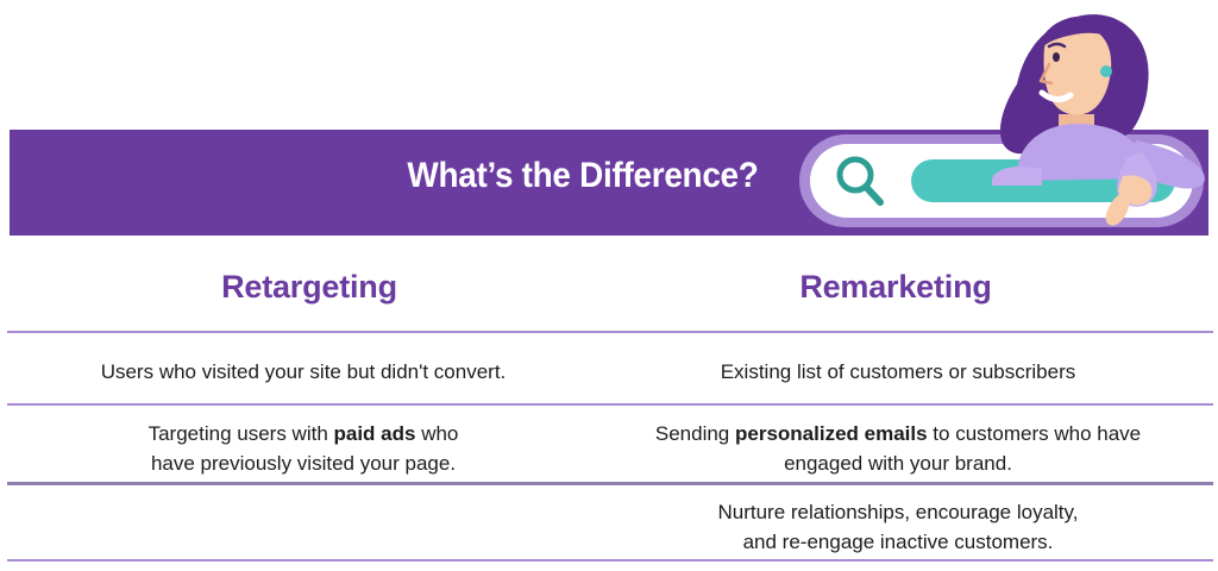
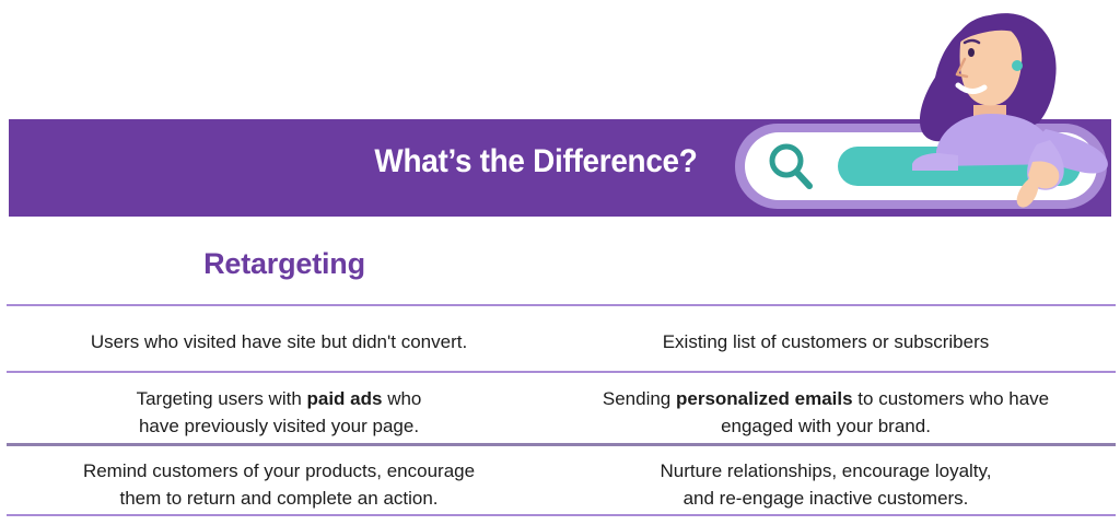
  What’s the Difference?
  Retargeting
- Remarketing
- Users who visited your site but didn't convert.
+ Users who visited have site but didn't convert.
  Existing list of customers or subscribers
  Targeting users with paid ads who
  have previously visited your page.
  Sending personalized emails to customers who have
  engaged with your brand.
+ Remind customers of your products, encourage
+ them to return and complete an action.
  Nurture relationships, encourage loyalty,
  and re-engage inactive customers.
